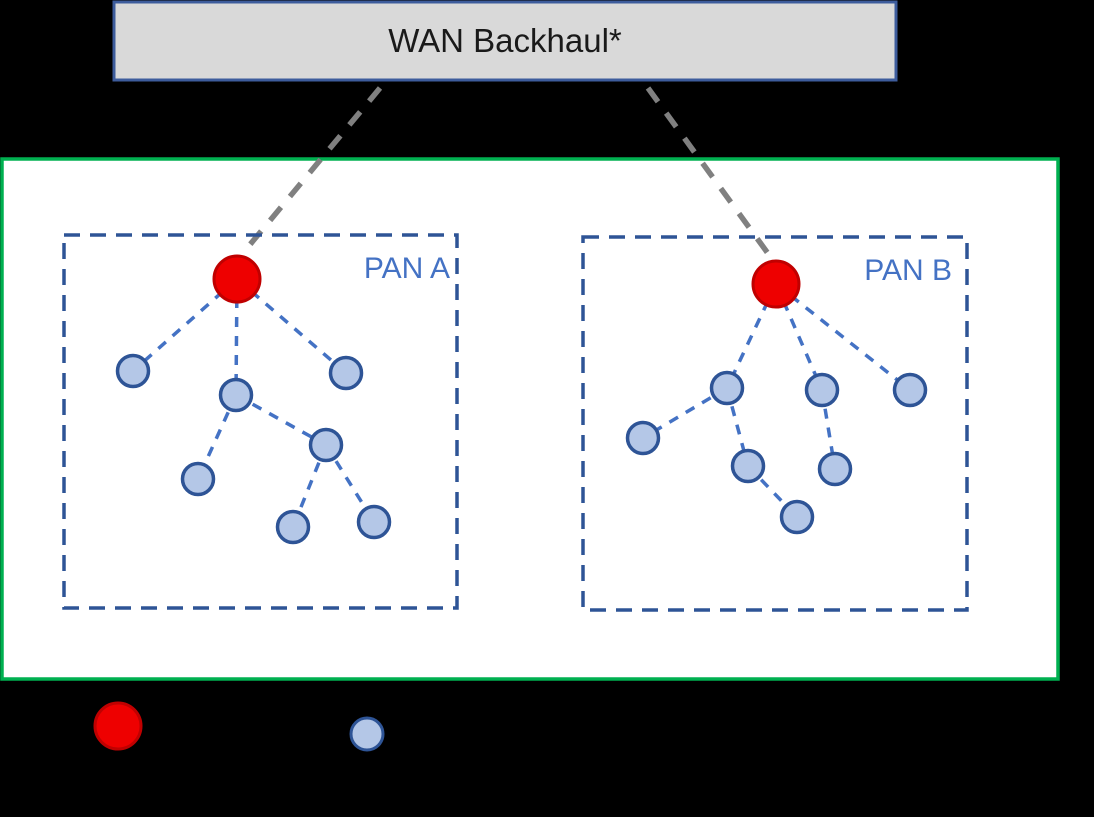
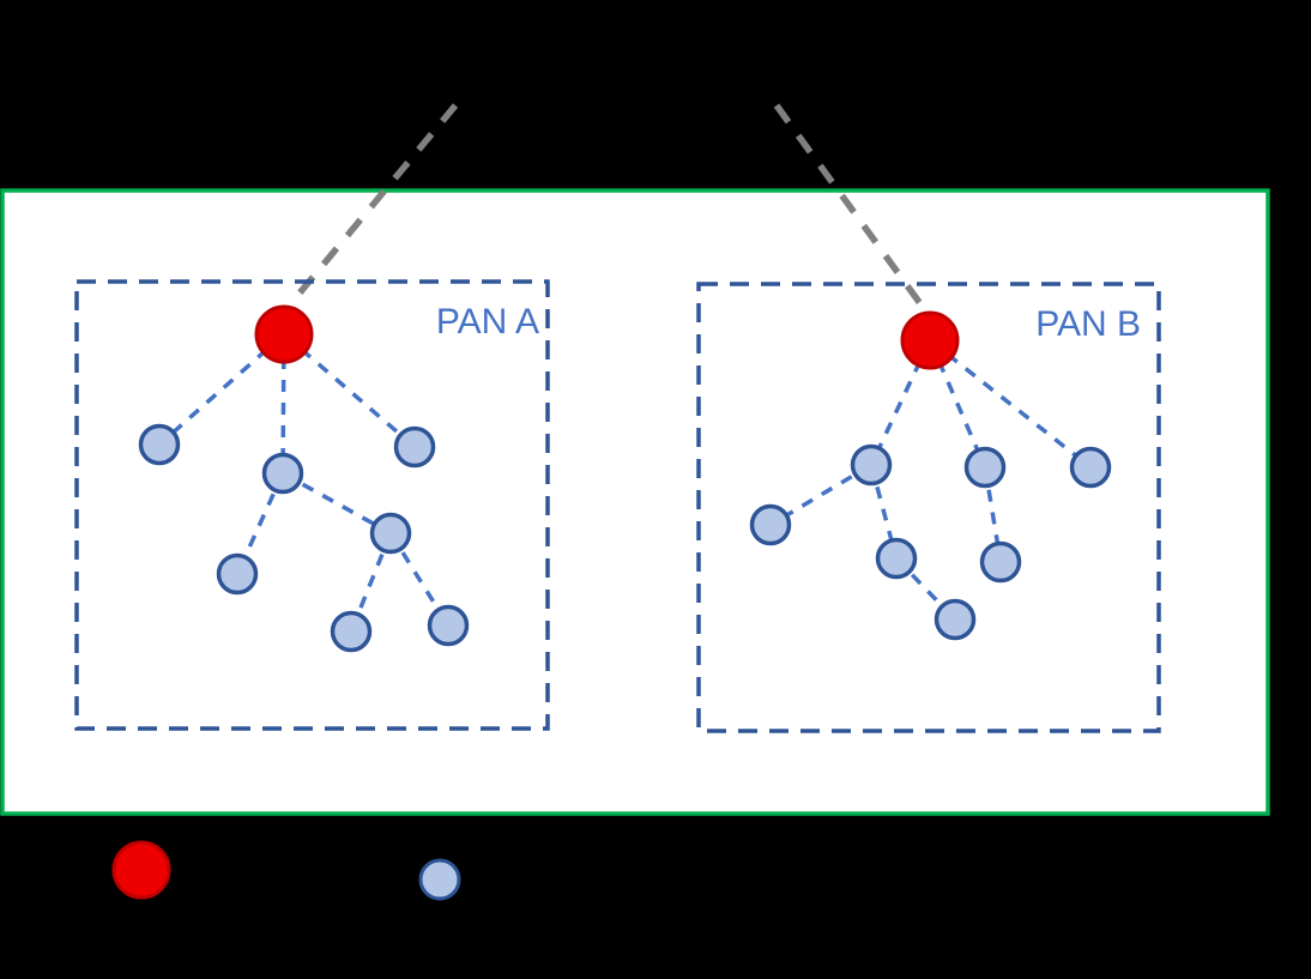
- WAN Backhaul*
  PAN A
  PAN B
